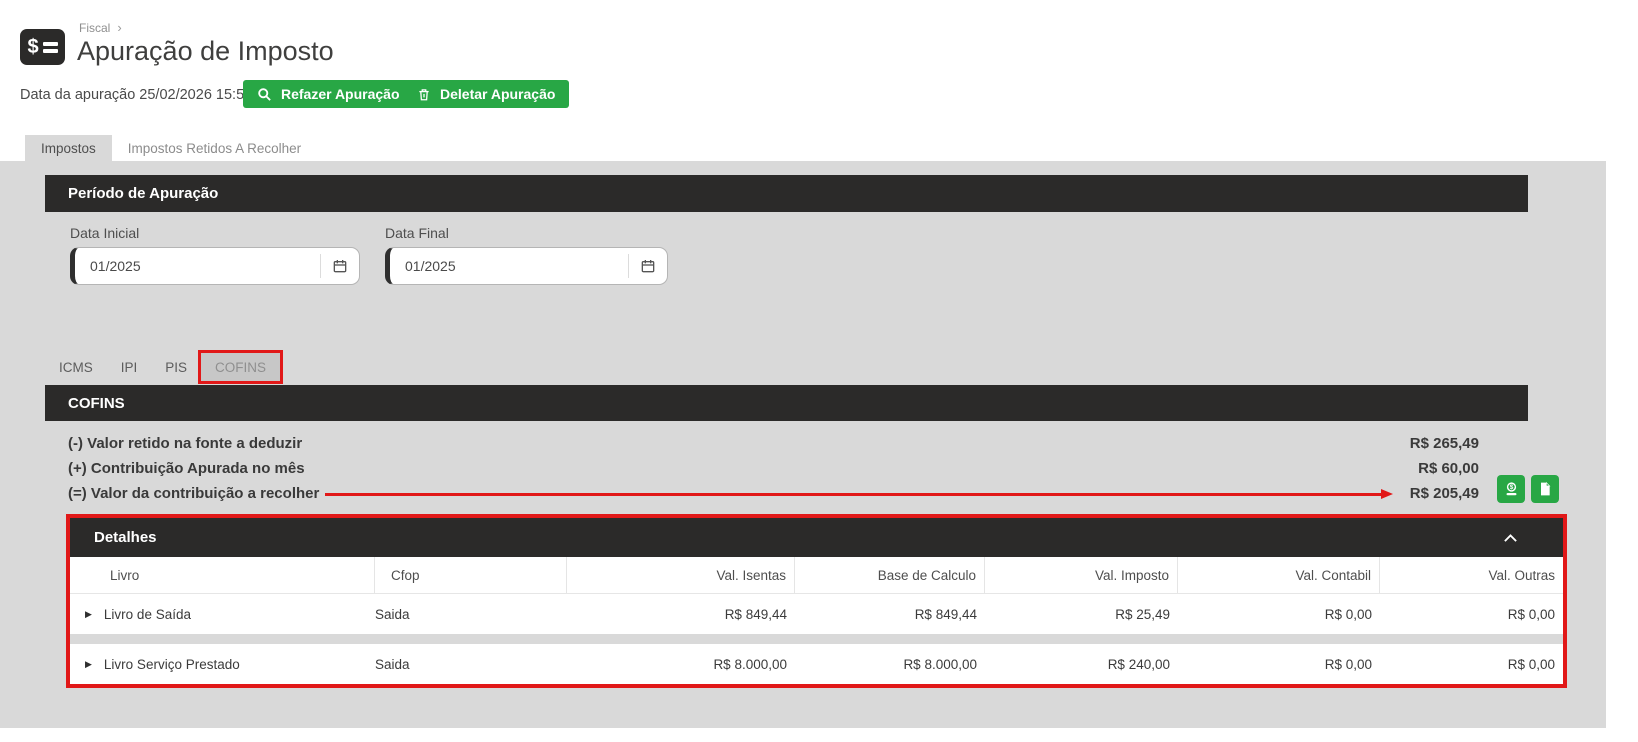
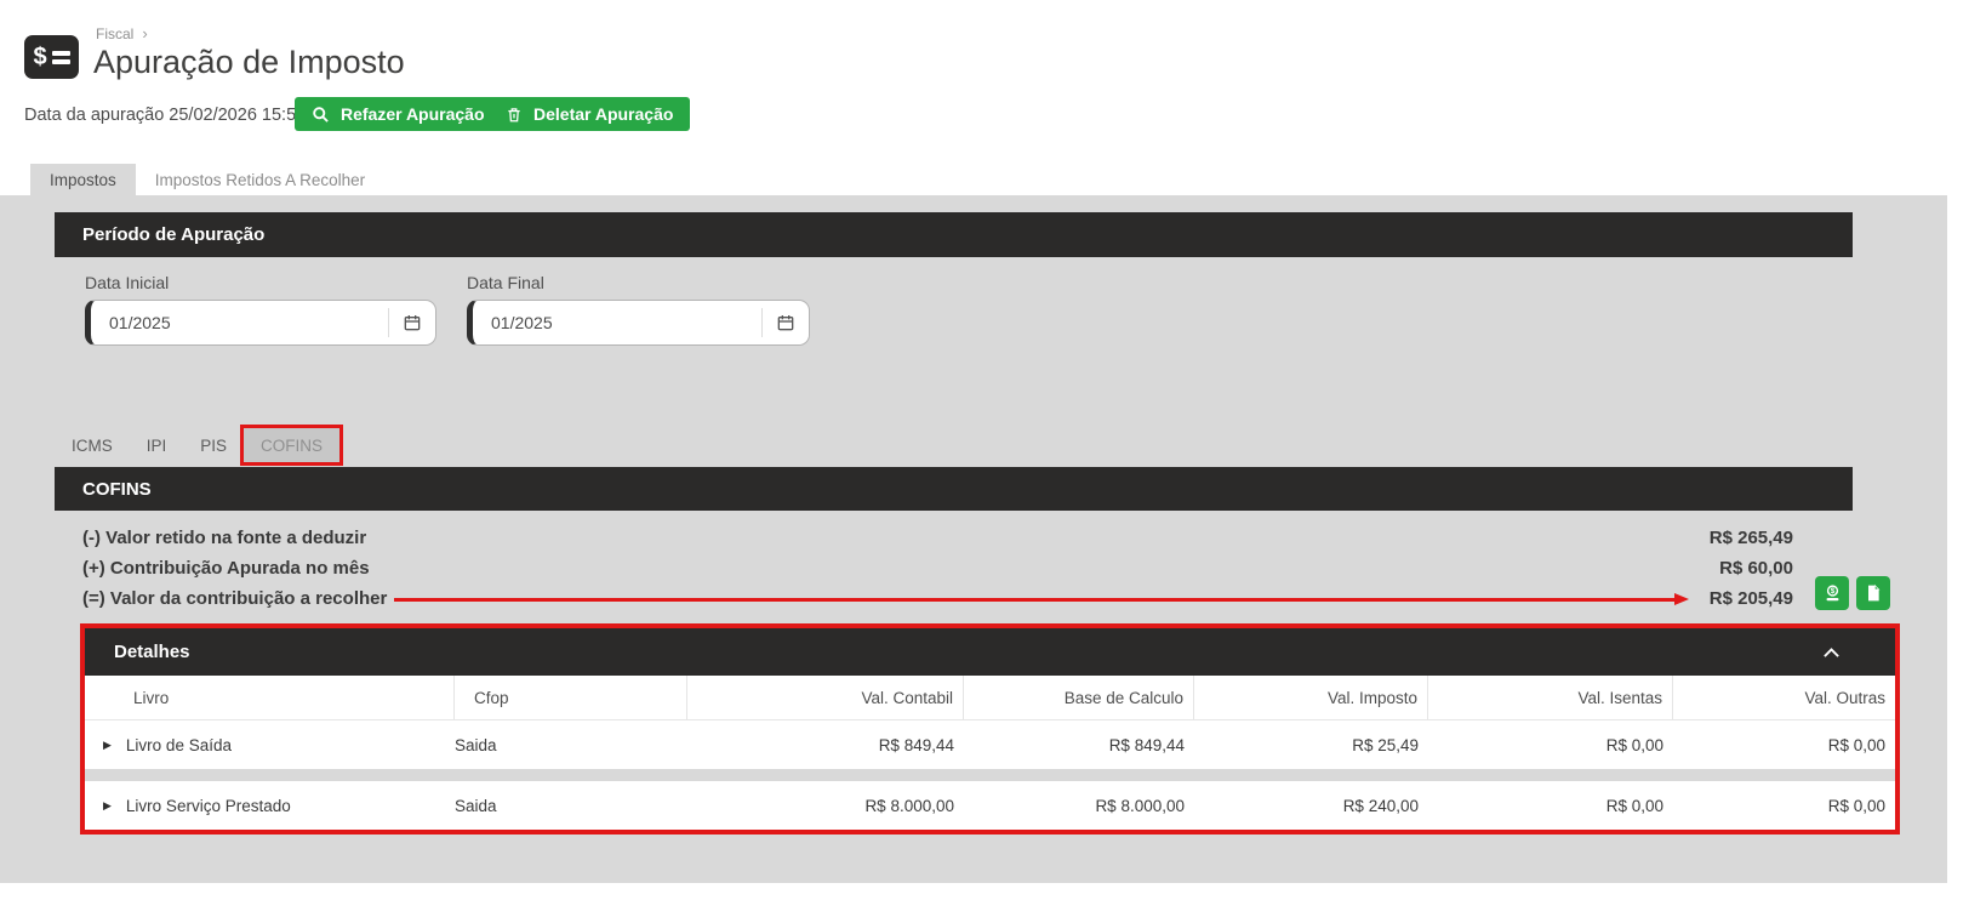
  $
  Fiscal ›
  Apuração de Imposto
  Data da apuração 25/02/2026 15:5
  Refazer Apuração
  Deletar Apuração
  Impostos
  Impostos Retidos A Recolher
  Período de Apuração
  Data Inicial
  01/2025
  Data Final
  01/2025
  ICMS
  IPI
  PIS
  COFINS
  COFINS
  (-) Valor retido na fonte a deduzir
  R$ 265,49
  (+) Contribuição Apurada no mês
  R$ 60,00
  (=) Valor da contribuição a recolher
  R$ 205,49
  Detalhes
  Livro
  Cfop
- Val. Isentas
+ Val. Contabil
  Base de Calculo
  Val. Imposto
- Val. Contabil
+ Val. Isentas
  Val. Outras
  ▶
  Livro de Saída
  Saida
  R$ 849,44
  R$ 849,44
  R$ 25,49
  R$ 0,00
  R$ 0,00
  ▶
  Livro Serviço Prestado
  Saida
  R$ 8.000,00
  R$ 8.000,00
  R$ 240,00
  R$ 0,00
  R$ 0,00
